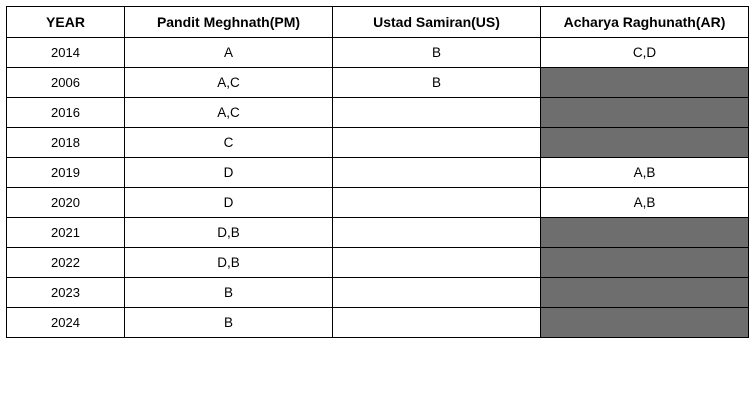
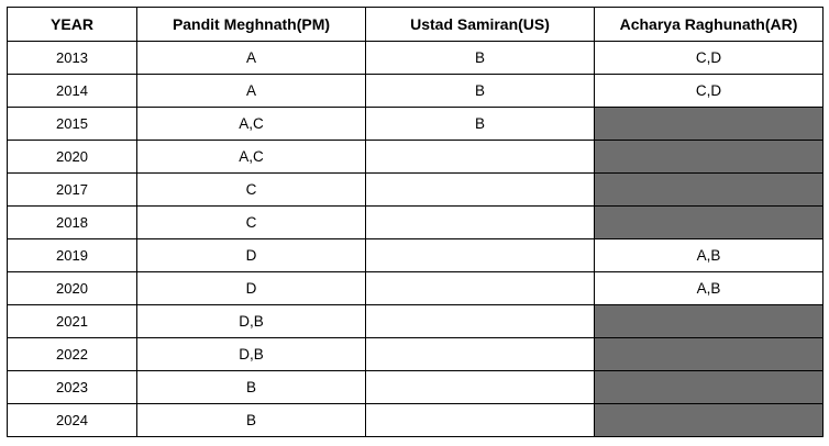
  YEAR	Pandit Meghnath(PM)	Ustad Samiran(US)	Acharya Raghunath(AR)
+ 2013	A	B	C,D
  2014	A	B	C,D
- 2006	A,C	B
+ 2015	A,C	B
- 2016	A,C
+ 2020	A,C
+ 2017	C
  2018	C
  2019	D		A,B
  2020	D		A,B
  2021	D,B
  2022	D,B
  2023	B
  2024	B
